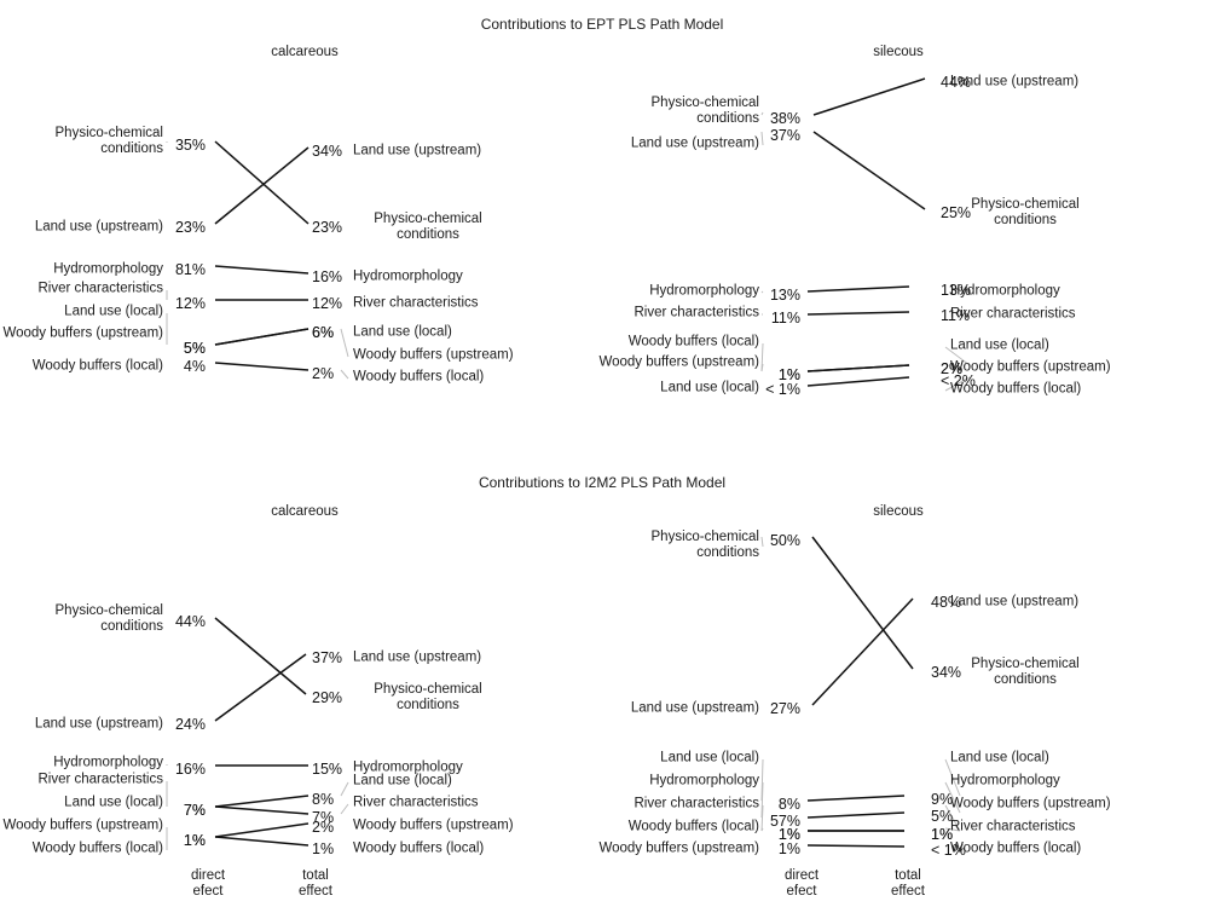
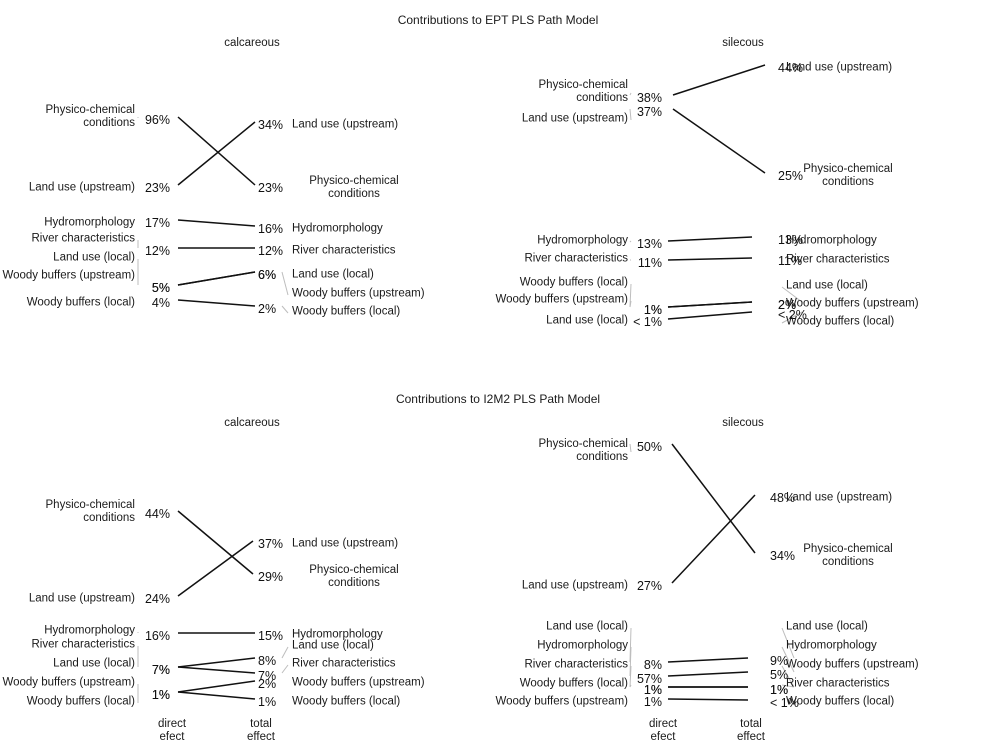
  Contributions to EPT PLS Path Model
  calcareous
- 35%
+ 96%
  Physico-chemical conditions
  23%
  Land use (upstream)
  34%
  Land use (upstream)
  23%
  Physico-chemical conditions
- 81%
+ 17%
  Hydromorphology
  12%
  River characteristics
  5%
  Land use (local)
  Woody buffers (upstream)
  4%
  Woody buffers (local)
  16%
  Hydromorphology
  12%
  River characteristics
  6%
  Land use (local)
  Woody buffers (upstream)
  2%
  Woody buffers (local)
  silecous
  38%
  Physico-chemical conditions
  37%
  Land use (upstream)
  44%
  Land use (upstream)
  25%
  Physico-chemical conditions
  13%
  Hydromorphology
  11%
  River characteristics
  1%
  Woody buffers (local)
  Woody buffers (upstream)
  < 1%
  Land use (local)
  13%
  Hydromorphology
  11%
  River characteristics
  2%
  Land use (local)
  Woody buffers (upstream)
  < 2%
  Woody buffers (local)
  Contributions to I2M2 PLS Path Model
  calcareous
  44%
  Physico-chemical conditions
  24%
  Land use (upstream)
  37%
  Land use (upstream)
  29%
  Physico-chemical conditions
  16%
  Hydromorphology
  7%
  River characteristics
  Land use (local)
  1%
  Woody buffers (upstream)
  Woody buffers (local)
  15%
  Hydromorphology
  8%
  Land use (local)
  7%
  River characteristics
  2%
  Woody buffers (upstream)
  1%
  Woody buffers (local)
  silecous
  50%
  Physico-chemical conditions
  27%
  Land use (upstream)
  48%
  Land use (upstream)
  34%
  Physico-chemical conditions
  8%
  Land use (local)
  57%
  Hydromorphology
  1%
  River characteristics
  Woody buffers (local)
  1%
  Woody buffers (upstream)
  9%
  Land use (local)
  5%
  Hydromorphology
  1%
  Woody buffers (upstream)
  River characteristics
  < 1%
  Woody buffers (local)
  direct
  efect
  total
  effect
  direct
  efect
  total
  effect
